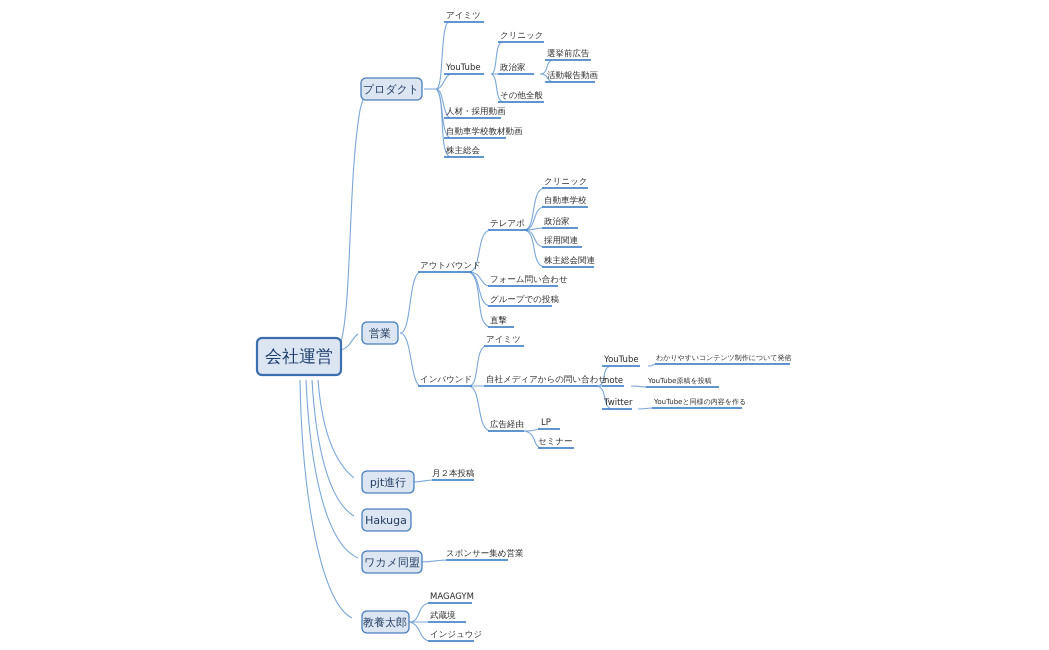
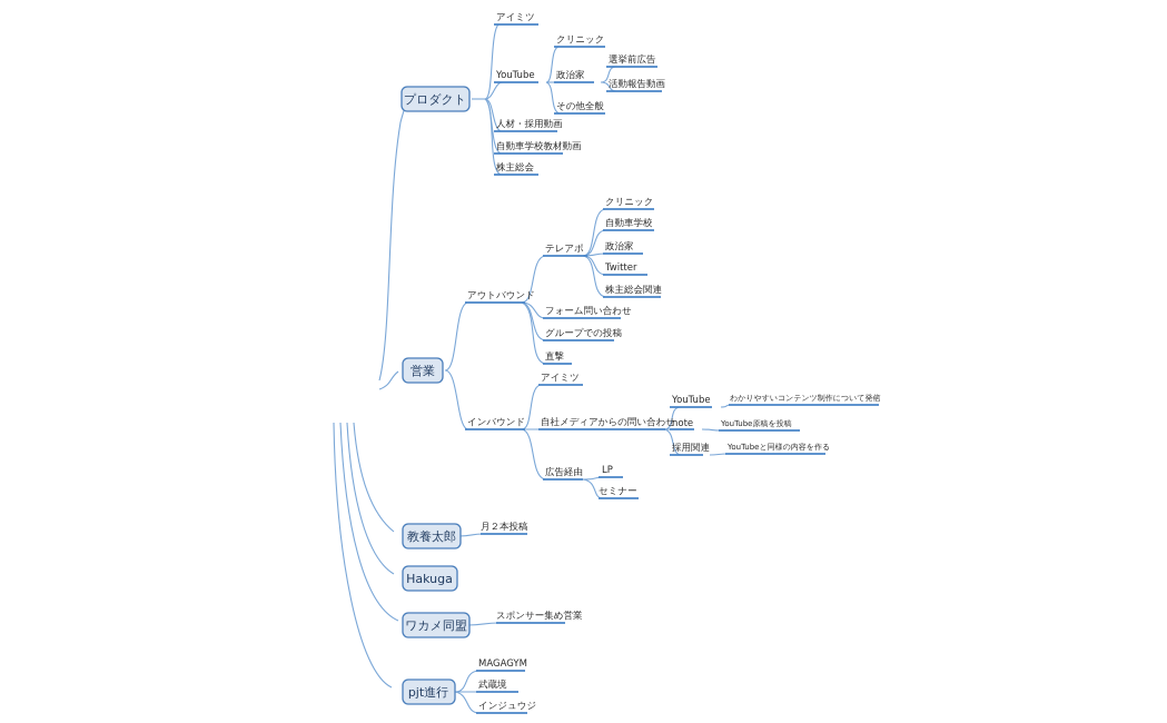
- 会社運営
  プロダクト
  営業
- pjt進行
+ 教養太郎
  Hakuga
  ワカメ同盟
- 教養太郎
+ pjt進行
  アイミツ
  YouTube
  人材・採用動画
  自動車学校教材動画
  株主総会
  クリニック
  政治家
  その他全般
  選挙前広告
  活動報告動画
  アウトバウンド
  インバウンド
  テレアポ
  フォーム問い合わせ
  グループでの投稿
  直撃
  クリニック
  自動車学校
  政治家
- 採用関連
+ Twitter
  株主総会関連
  アイミツ
  自社メディアからの問い合わせ
  広告経由
  YouTube
  note
- Twitter
+ 採用関連
  わかりやすいコンテンツ制作について発信
  =
  YouTube原稿を投稿
  YouTubeと同様の内容を作る
  LP
  セミナー
  月２本投稿
  スポンサー集め営業
  MAGAGYM
  武蔵境
  インジュウジ
